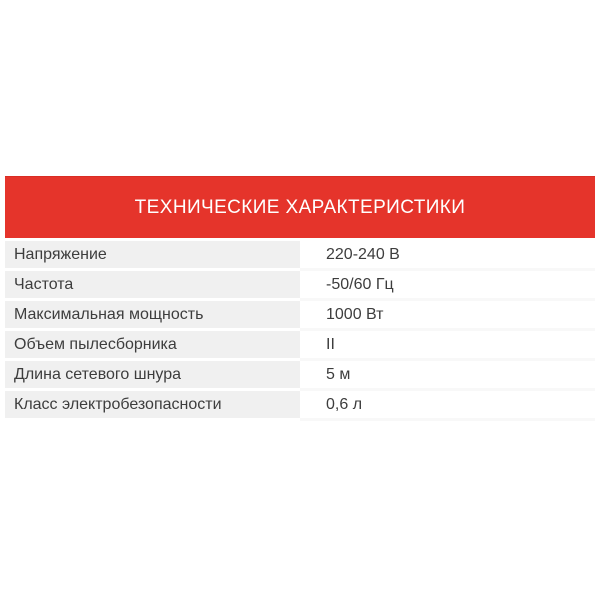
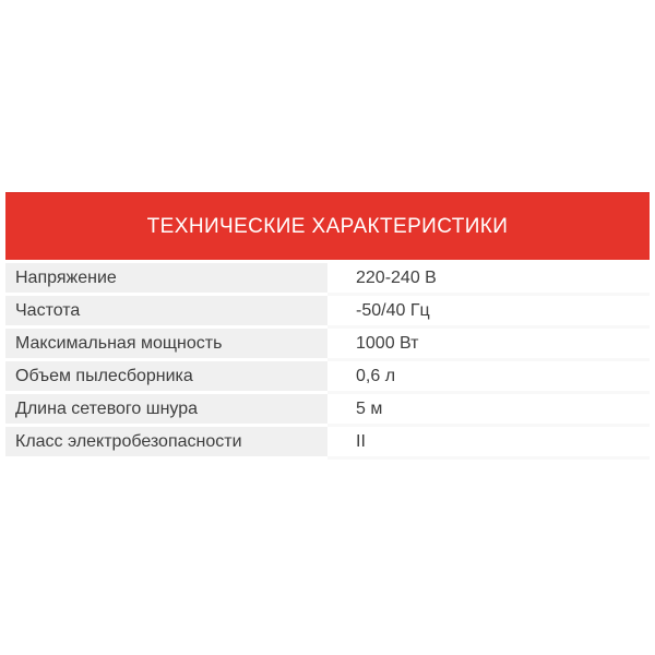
  ТЕХНИЧЕСКИЕ ХАРАКТЕРИСТИКИ
  Напряжение
  220-240 В
  Частота
- -50/60 Гц
+ -50/40 Гц
  Максимальная мощность
  1000 Вт
  Объем пылесборника
- II
+ 0,6 л
  Длина сетевого шнура
  5 м
  Класс электробезопасности
- 0,6 л
+ II
